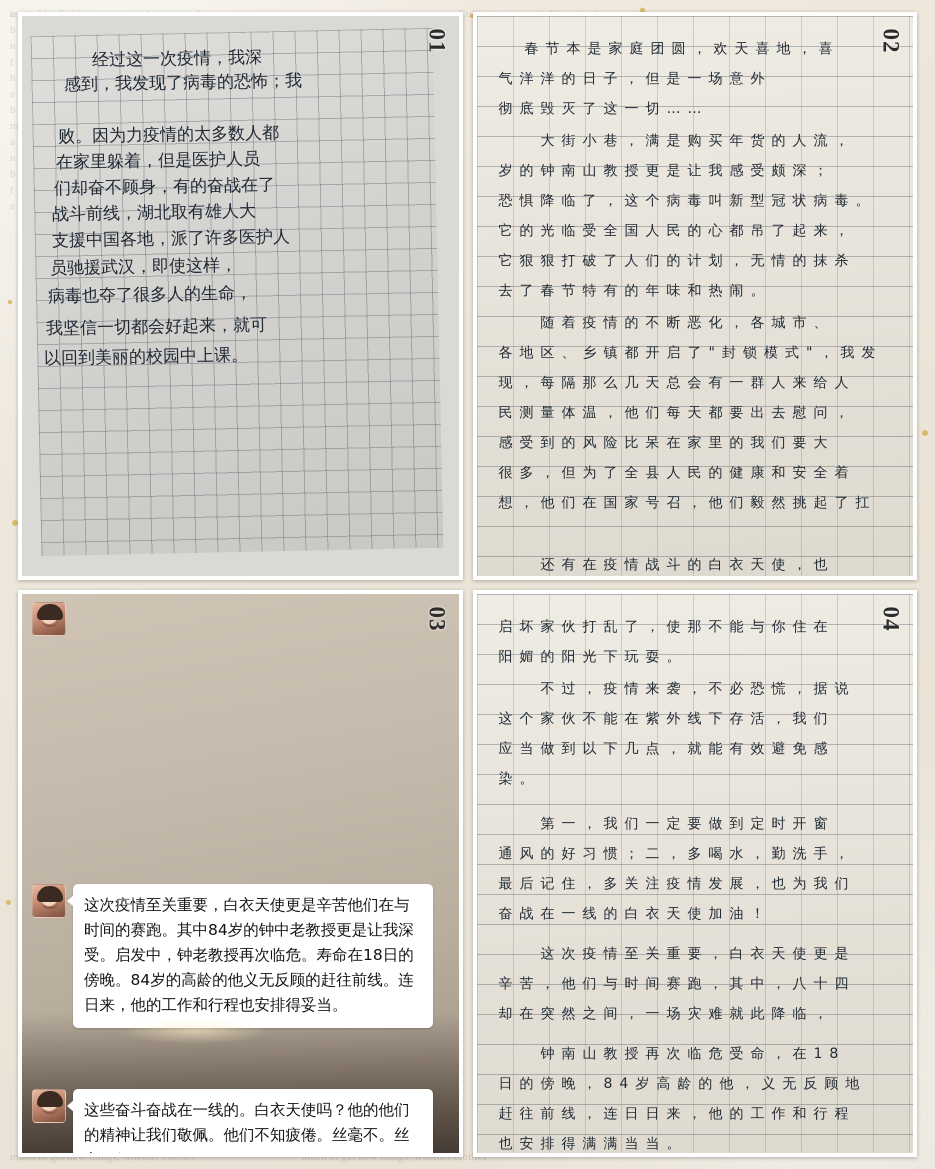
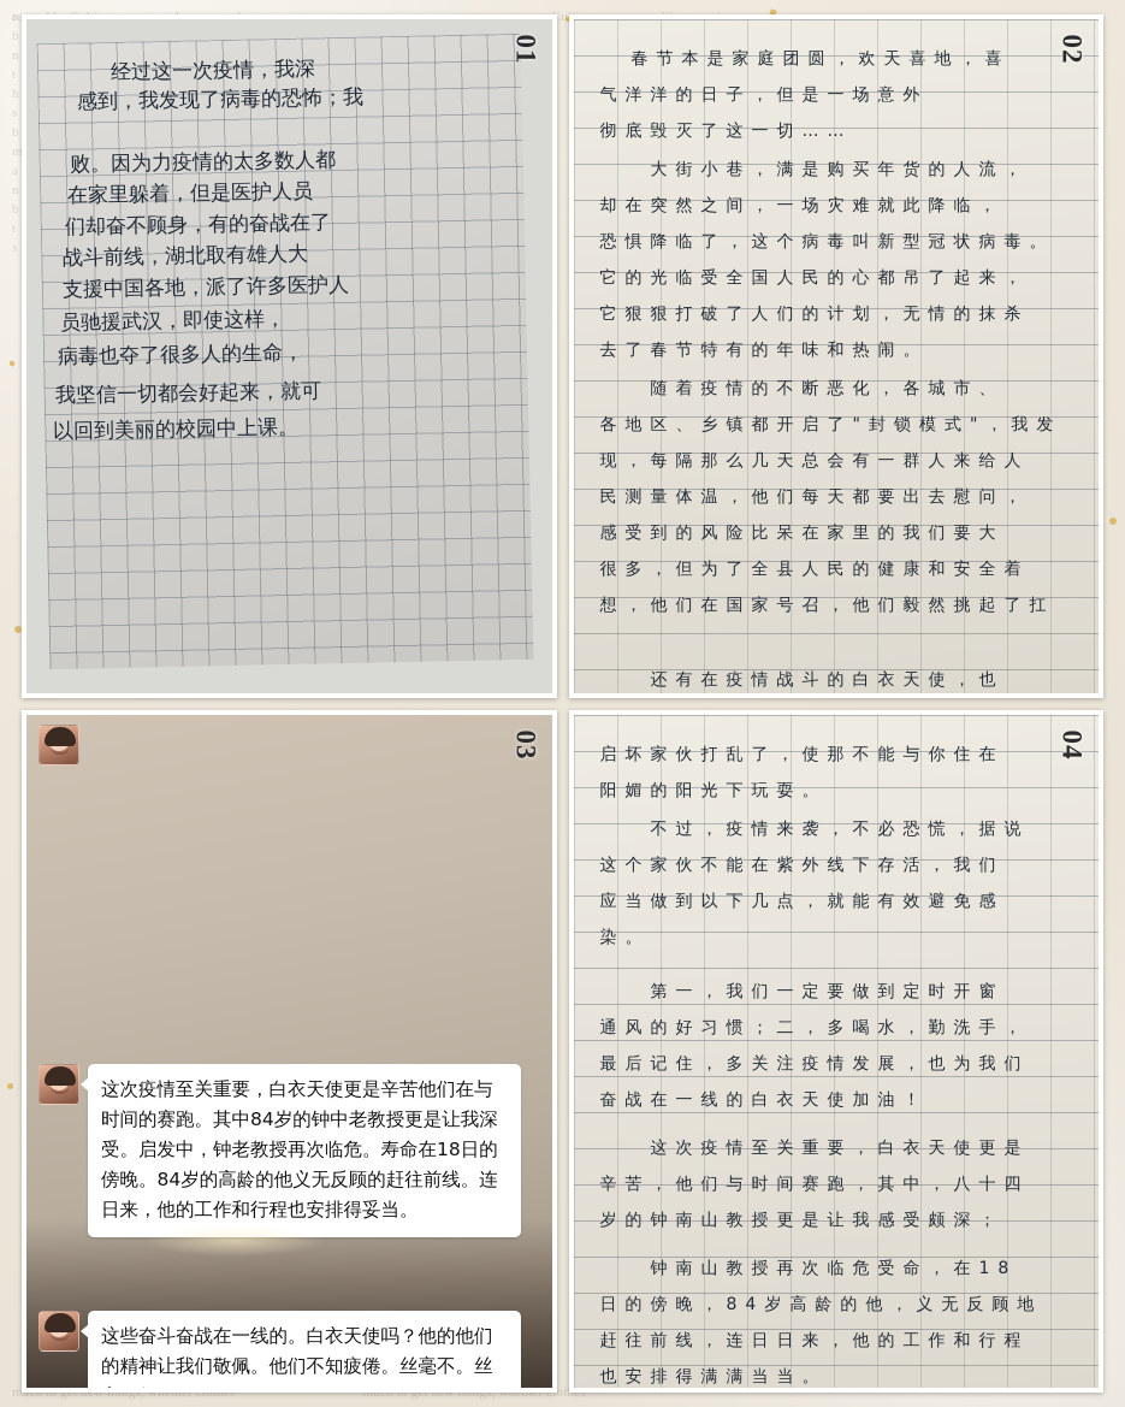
  much to get new things, whether clothes much to get new things, whether clothes
  a
  b
  n
  t
  h
  s
  b
  m
  a
  n
  b
  t
  s
  经过这一次疫情，我深
  感到，我发现了病毒的恐怖；我
  败。因为力疫情的太多数人都
  在家里躲着，但是医护人员
  们却奋不顾身，有的奋战在了
  战斗前线，湖北取有雄人大
  支援中国各地，派了许多医护人
  员驰援武汉，即使这样，
  病毒也夺了很多人的生命，
  我坚信一切都会好起来，就可
  以回到美丽的校园中上课。
  春节本是家庭团圆，欢天喜地，喜
  气洋洋的日子，但是一场意外
  彻底毁灭了这一切……
  大街小巷，满是购买年货的人流，
- 岁的钟南山教授更是让我感受颇深；
+ 却在突然之间，一场灾难就此降临，
  恐惧降临了，这个病毒叫新型冠状病毒。
  它的光临受全国人民的心都吊了起来，
  它狠狠打破了人们的计划，无情的抹杀
  去了春节特有的年味和热闹。
  随着疫情的不断恶化，各城市、
  各地区、乡镇都开启了"封锁模式"，我发
  现，每隔那么几天总会有一群人来给人
  民测量体温，他们每天都要出去慰问，
  感受到的风险比呆在家里的我们要大
  很多，但为了全县人民的健康和安全着
  想，他们在国家号召，他们毅然挑起了扛
  还有在疫情战斗的白衣天使，也
  这次疫情至关重要，白衣天使更是辛苦他们在与时间的赛跑。其中84岁的钟中老教授更是让我深受。启发中，钟老教授再次临危。寿命在18日的傍晚。84岁的高龄的他义无反顾的赶往前线。连日来，他的工作和行程也安排得妥当。
  这些奋斗奋战在一线的。白衣天使吗？他的他们的精神让我们敬佩。他们不知疲倦。丝毫不。丝
  启坏家伙打乱了，使那不能与你住在
  阳媚的阳光下玩耍。
  不过，疫情来袭，不必恐慌，据说
  这个家伙不能在紫外线下存活，我们
  应当做到以下几点，就能有效避免感
  染。
  第一，我们一定要做到定时开窗
  通风的好习惯；二，多喝水，勤洗手，
  最后记住，多关注疫情发展，也为我们
  奋战在一线的白衣天使加油！
  这次疫情至关重要，白衣天使更是
  辛苦，他们与时间赛跑，其中，八十四
- 却在突然之间，一场灾难就此降临，
+ 岁的钟南山教授更是让我感受颇深；
  钟南山教授再次临危受命，在18
  日的傍晚，84岁高龄的他，义无反顾地
  赶往前线，连日日来，他的工作和行程
  也安排得满满当当。
